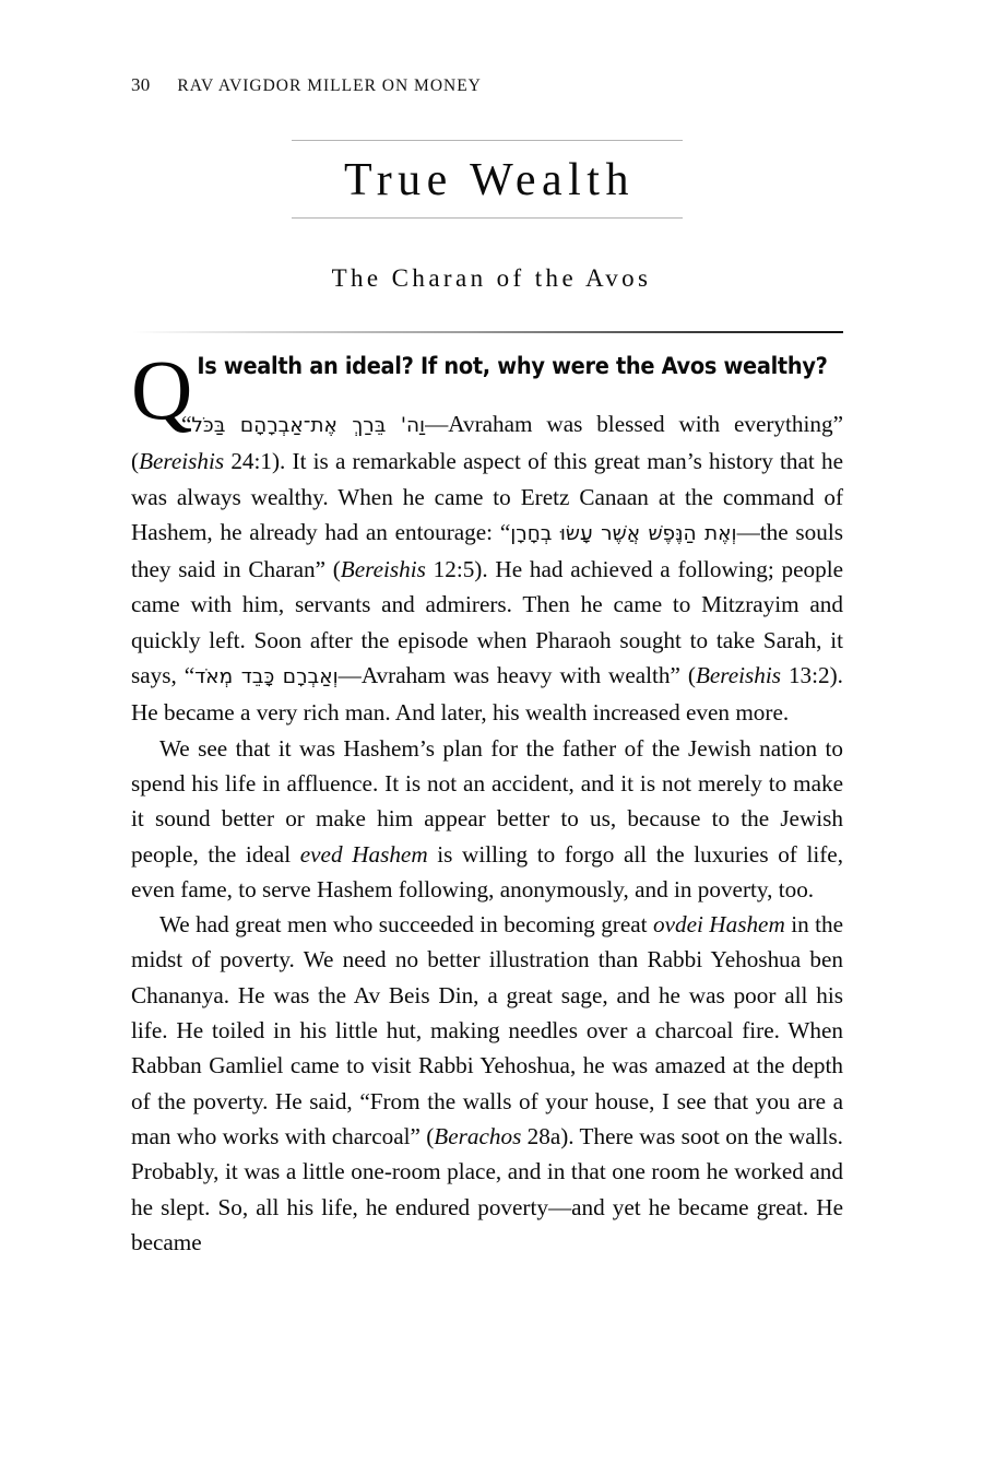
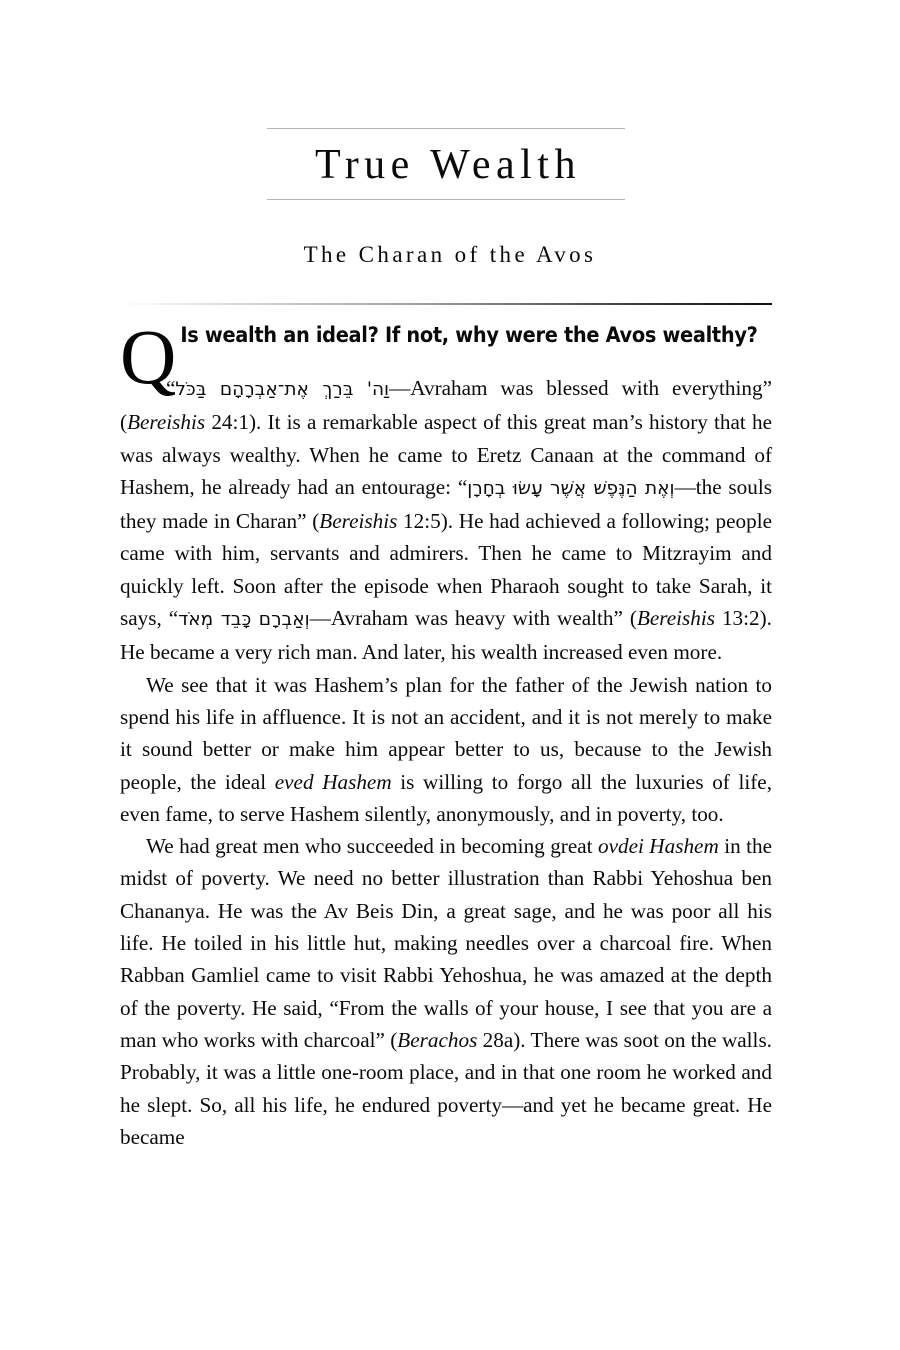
- 30
- RAV AVIGDOR MILLER ON MONEY
  True Wealth
  The Charan of the Avos
  Q
  Is wealth an ideal? If not, why were the Avos wealthy?
- “ וַה' בֵּרַךְ אֶת־אַבְרָהָם בַּכֹּל —Avraham was blessed with everything” (Bereishis 24:1). It is a remarkable aspect of this great man’s history that he was always wealthy. When he came to Eretz Canaan at the command of Hashem, he already had an entourage: “ וְאֶת הַנֶּפֶשׁ אֲשֶׁר עָשׂוּ בְחָרָן —the souls they said in Charan” (Bereishis 12:5). He had achieved a following; people came with him, servants and admirers. Then he came to Mitzrayim and quickly left. Soon after the episode when Pharaoh sought to take Sarah, it says, “ וְאַבְרָם כָּבֵד מְאֹד —Avraham was heavy with wealth” (Bereishis 13:2). He became a very rich man. And later, his wealth increased even more.
+ “ וַה' בֵּרַךְ אֶת־אַבְרָהָם בַּכֹּל —Avraham was blessed with everything” (Bereishis 24:1). It is a remarkable aspect of this great man’s history that he was always wealthy. When he came to Eretz Canaan at the command of Hashem, he already had an entourage: “ וְאֶת הַנֶּפֶשׁ אֲשֶׁר עָשׂוּ בְחָרָן —the souls they made in Charan” (Bereishis 12:5). He had achieved a following; people came with him, servants and admirers. Then he came to Mitzrayim and quickly left. Soon after the episode when Pharaoh sought to take Sarah, it says, “ וְאַבְרָם כָּבֵד מְאֹד —Avraham was heavy with wealth” (Bereishis 13:2). He became a very rich man. And later, his wealth increased even more.
- We see that it was Hashem’s plan for the father of the Jewish nation to spend his life in affluence. It is not an accident, and it is not merely to make it sound better or make him appear better to us, because to the Jewish people, the ideal eved Hashem is willing to forgo all the luxuries of life, even fame, to serve Hashem following, anonymously, and in poverty, too.
+ We see that it was Hashem’s plan for the father of the Jewish nation to spend his life in affluence. It is not an accident, and it is not merely to make it sound better or make him appear better to us, because to the Jewish people, the ideal eved Hashem is willing to forgo all the luxuries of life, even fame, to serve Hashem silently, anonymously, and in poverty, too.
  We had great men who succeeded in becoming great ovdei Hashem in the midst of poverty. We need no better illustration than Rabbi Yehoshua ben Chananya. He was the Av Beis Din, a great sage, and he was poor all his life. He toiled in his little hut, making needles over a charcoal fire. When Rabban Gamliel came to visit Rabbi Yehoshua, he was amazed at the depth of the poverty. He said, “From the walls of your house, I see that you are a man who works with charcoal” (Berachos 28a). There was soot on the walls. Probably, it was a little one-room place, and in that one room he worked and he slept. So, all his life, he endured poverty—and yet he became great. He became
